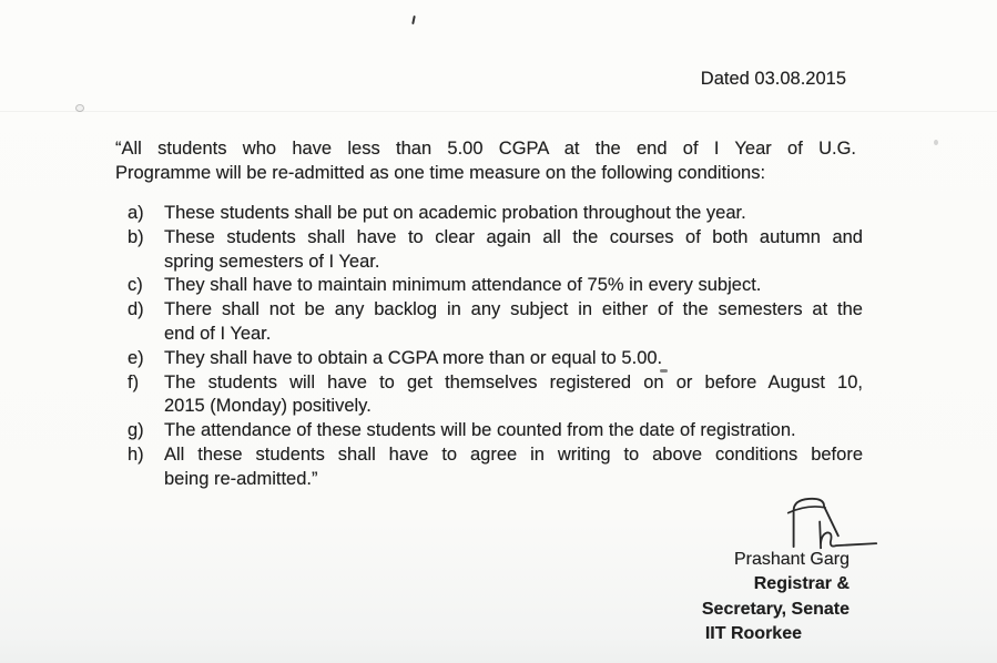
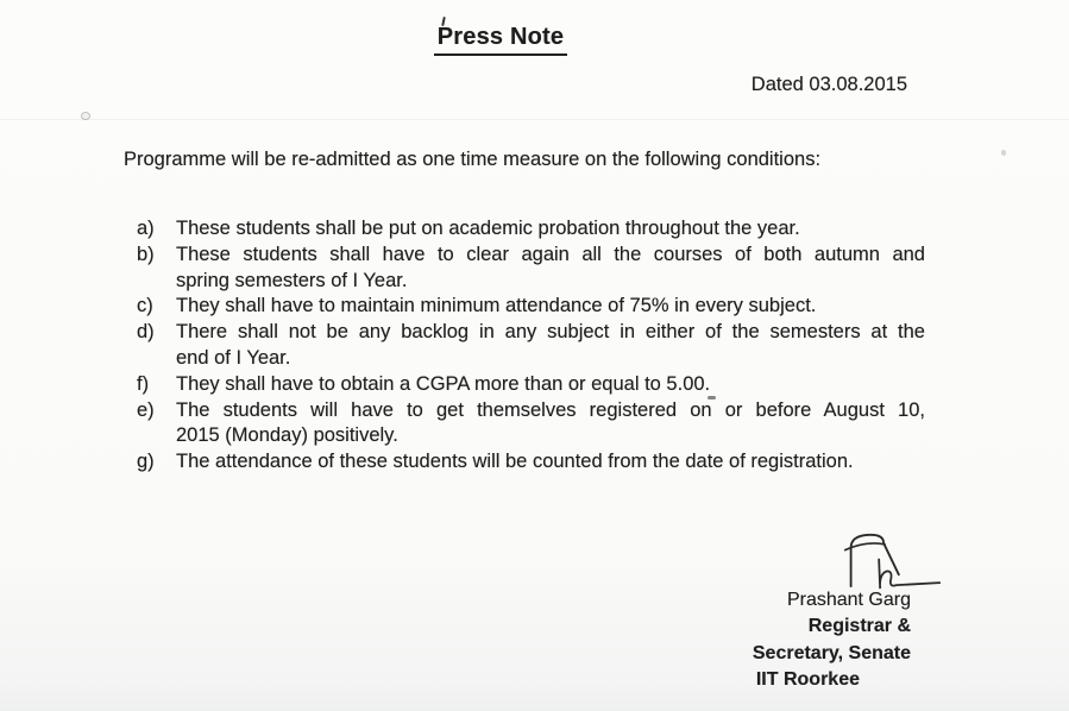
+ Press Note
  Dated 03.08.2015
- “All students who have less than 5.00 CGPA at the end of I Year of U.G.
  Programme will be re-admitted as one time measure on the following conditions:
  a)
  These students shall be put on academic probation throughout the year.
  b)
  These students shall have to clear again all the courses of both autumn and
  spring semesters of I Year.
  c)
  They shall have to maintain minimum attendance of 75% in every subject.
  d)
  There shall not be any backlog in any subject in either of the semesters at the
  end of I Year.
- e)
+ f)
  They shall have to obtain a CGPA more than or equal to 5.00.
- f)
+ e)
  The students will have to get themselves registered on or before August 10,
  2015 (Monday) positively.
  g)
  The attendance of these students will be counted from the date of registration.
- h)
- All these students shall have to agree in writing to above conditions before
- being re-admitted.”
  Prashant Garg
  Registrar &
  Secretary, Senate
  IIT Roorkee
